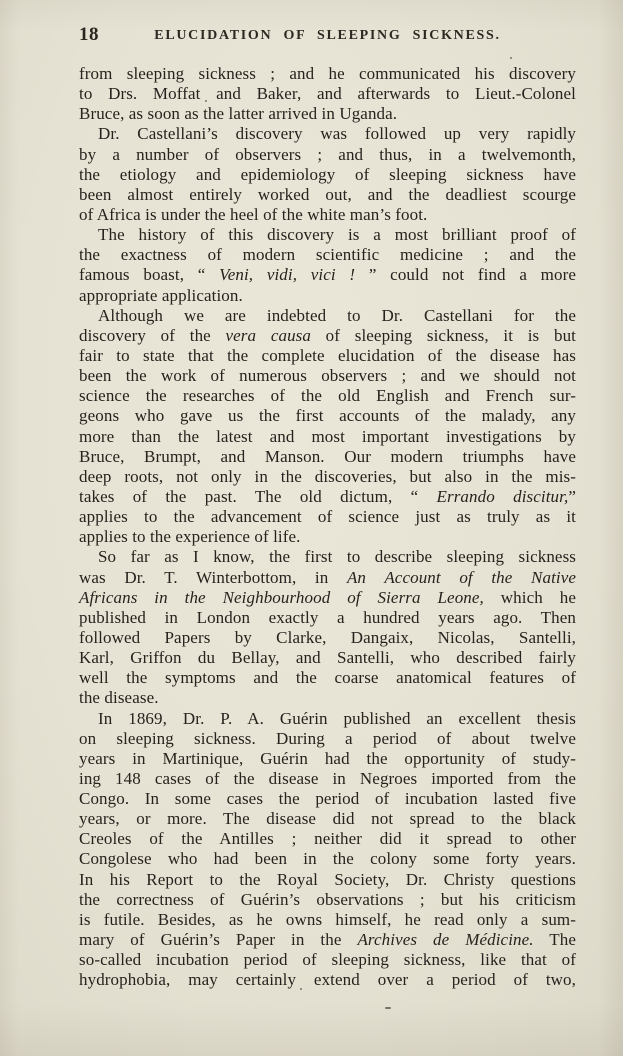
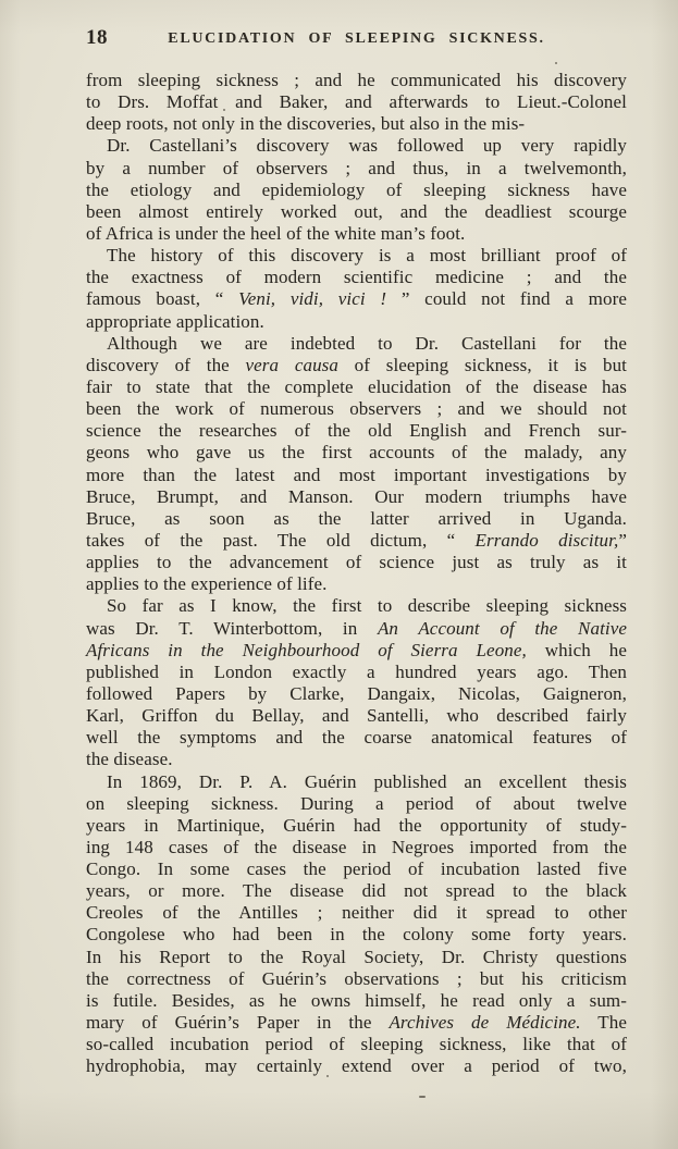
  18
  ELUCIDATION OF SLEEPING SICKNESS.
  from sleeping sickness ; and he communicated his discovery
  to Drs. Moffat and Baker, and afterwards to Lieut.-Colonel
- Bruce, as soon as the latter arrived in Uganda.
+ deep roots, not only in the discoveries, but also in the mis-
  Dr. Castellani’s discovery was followed up very rapidly
  by a number of observers ; and thus, in a twelvemonth,
  the etiology and epidemiology of sleeping sickness have
  been almost entirely worked out, and the deadliest scourge
  of Africa is under the heel of the white man’s foot.
  The history of this discovery is a most brilliant proof of
  the exactness of modern scientific medicine ; and the
  famous boast, “ Veni, vidi, vici ! ” could not find a more
  appropriate application.
  Although we are indebted to Dr. Castellani for the
  discovery of the vera causa of sleeping sickness, it is but
  fair to state that the complete elucidation of the disease has
  been the work of numerous observers ; and we should not
  science the researches of the old English and French sur-
  geons who gave us the first accounts of the malady, any
  more than the latest and most important investigations by
  Bruce, Brumpt, and Manson. Our modern triumphs have
- deep roots, not only in the discoveries, but also in the mis-
+ Bruce, as soon as the latter arrived in Uganda.
  takes of the past. The old dictum, “ Errando discitur,”
  applies to the advancement of science just as truly as it
  applies to the experience of life.
  So far as I know, the first to describe sleeping sickness
  was Dr. T. Winterbottom, in An Account of the Native
  Africans in the Neighbourhood of Sierra Leone, which he
  published in London exactly a hundred years ago. Then
- followed Papers by Clarke, Dangaix, Nicolas, Santelli,
+ followed Papers by Clarke, Dangaix, Nicolas, Gaigneron,
  Karl, Griffon du Bellay, and Santelli, who described fairly
  well the symptoms and the coarse anatomical features of
  the disease.
  In 1869, Dr. P. A. Guérin published an excellent thesis
  on sleeping sickness. During a period of about twelve
  years in Martinique, Guérin had the opportunity of study-
  ing 148 cases of the disease in Negroes imported from the
  Congo. In some cases the period of incubation lasted five
  years, or more. The disease did not spread to the black
  Creoles of the Antilles ; neither did it spread to other
  Congolese who had been in the colony some forty years.
  In his Report to the Royal Society, Dr. Christy questions
  the correctness of Guérin’s observations ; but his criticism
  is futile. Besides, as he owns himself, he read only a sum-
  mary of Guérin’s Paper in the Archives de Médicine. The
  so-called incubation period of sleeping sickness, like that of
  hydrophobia, may certainly extend over a period of two,
